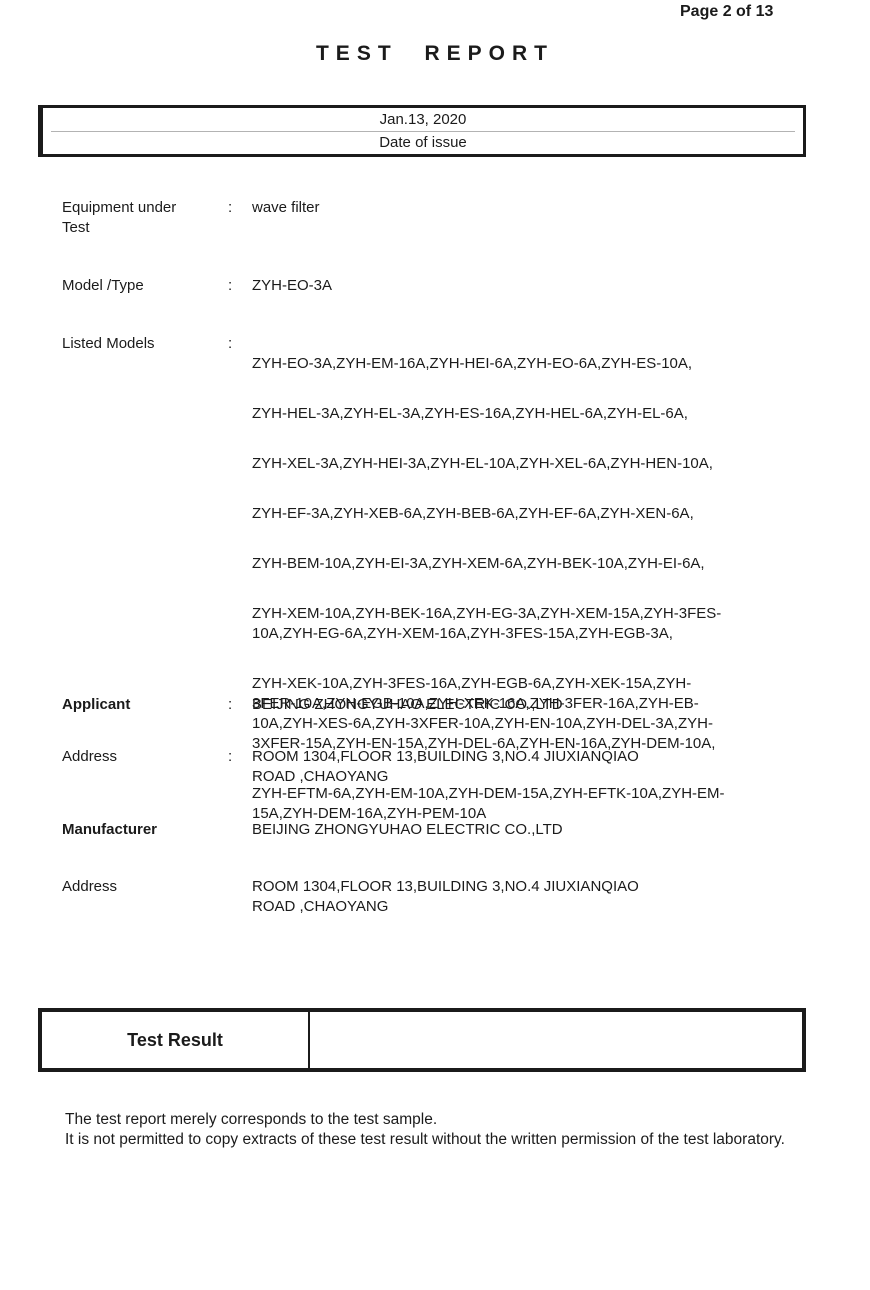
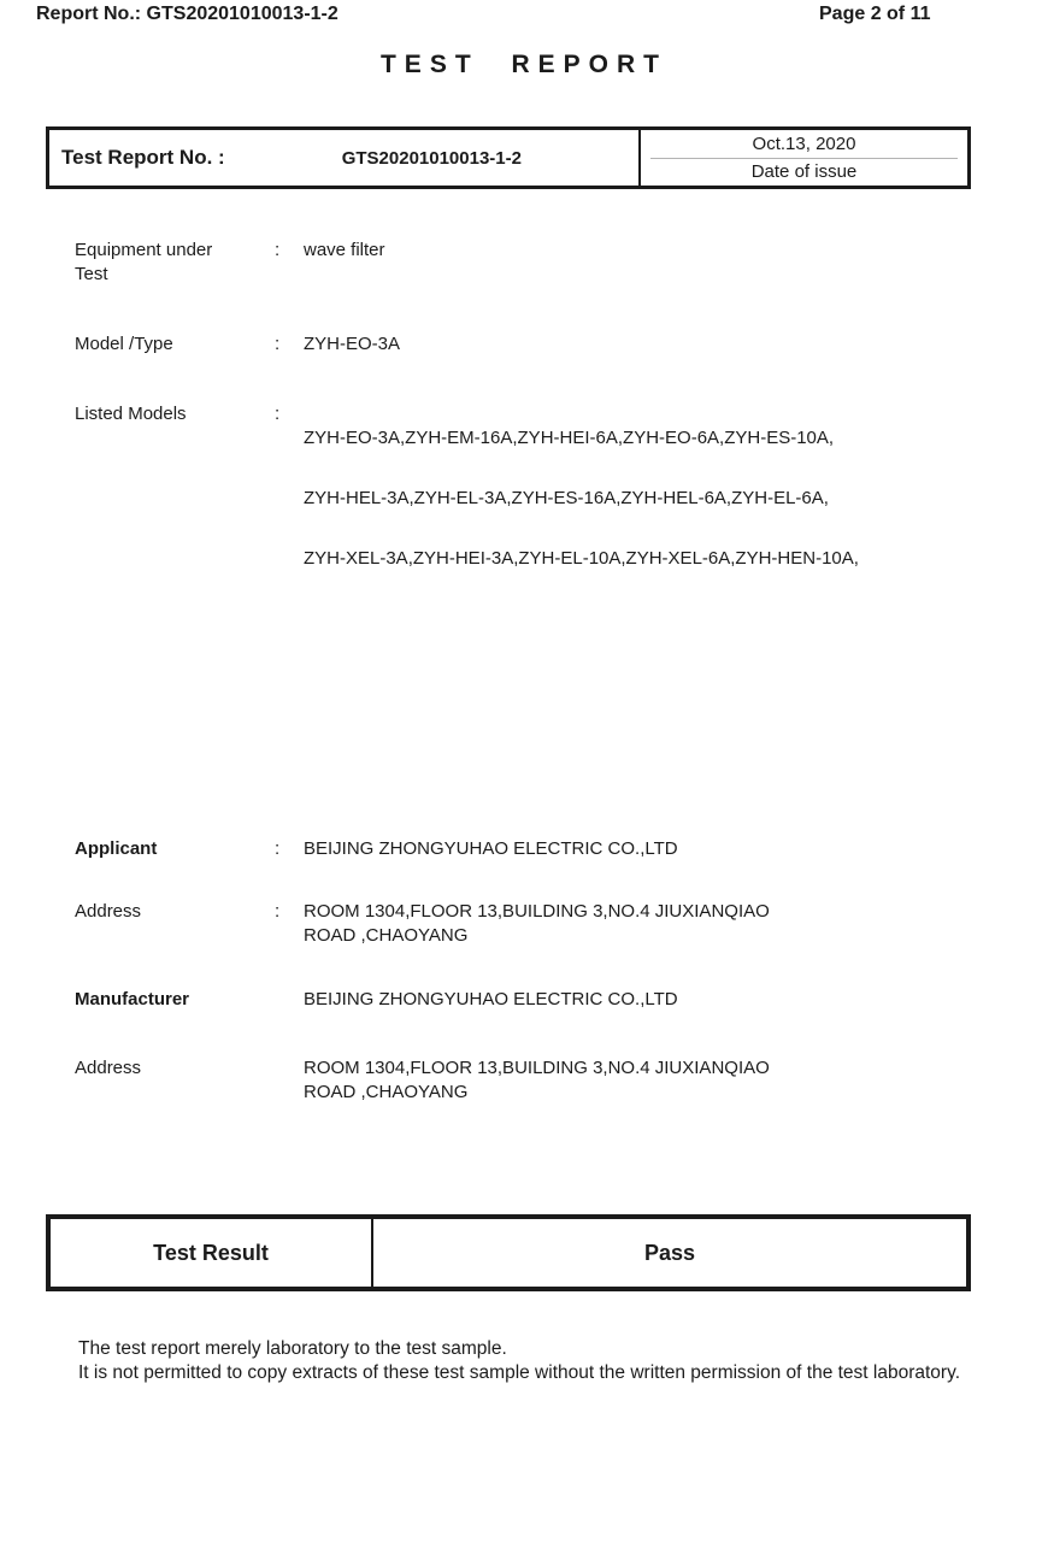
+ Report No.: GTS20201010013-1-2
- Page 2 of 13
+ Page 2 of 11
  TEST REPORT
+ Test Report No. :
+ GTS20201010013-1-2
- Jan.13, 2020
+ Oct.13, 2020
  Date of issue
  Equipment under
  Test
  :
  wave filter
  Model /Type
  :
  ZYH-EO-3A
  Listed Models
  :
  ZYH-EO-3A,ZYH-EM-16A,ZYH-HEI-6A,ZYH-EO-6A,ZYH-ES-10A,
  ZYH-HEL-3A,ZYH-EL-3A,ZYH-ES-16A,ZYH-HEL-6A,ZYH-EL-6A,
  ZYH-XEL-3A,ZYH-HEI-3A,ZYH-EL-10A,ZYH-XEL-6A,ZYH-HEN-10A,
- ZYH-EF-3A,ZYH-XEB-6A,ZYH-BEB-6A,ZYH-EF-6A,ZYH-XEN-6A,
- ZYH-BEM-10A,ZYH-EI-3A,ZYH-XEM-6A,ZYH-BEK-10A,ZYH-EI-6A,
- ZYH-XEM-10A,ZYH-BEK-16A,ZYH-EG-3A,ZYH-XEM-15A,ZYH-3FES-
- 10A,ZYH-EG-6A,ZYH-XEM-16A,ZYH-3FES-15A,ZYH-EGB-3A,
- ZYH-XEK-10A,ZYH-3FES-16A,ZYH-EGB-6A,ZYH-XEK-15A,ZYH-
- 3FER-10A,ZYH-EGB-10A,ZYH-XEK-16A,ZYH-3FER-16A,ZYH-EB-
- 10A,ZYH-XES-6A,ZYH-3XFER-10A,ZYH-EN-10A,ZYH-DEL-3A,ZYH-
- 3XFER-15A,ZYH-EN-15A,ZYH-DEL-6A,ZYH-EN-16A,ZYH-DEM-10A,
- ZYH-EFTM-6A,ZYH-EM-10A,ZYH-DEM-15A,ZYH-EFTK-10A,ZYH-EM-
- 15A,ZYH-DEM-16A,ZYH-PEM-10A
  Applicant
  :
  BEIJING ZHONGYUHAO ELECTRIC CO.,LTD
  Address
  :
  ROOM 1304,FLOOR 13,BUILDING 3,NO.4 JIUXIANQIAO
  ROAD ,CHAOYANG
  Manufacturer
  BEIJING ZHONGYUHAO ELECTRIC CO.,LTD
  Address
  ROOM 1304,FLOOR 13,BUILDING 3,NO.4 JIUXIANQIAO
  ROAD ,CHAOYANG
  Test Result
+ Pass
- The test report merely corresponds to the test sample.
+ The test report merely laboratory to the test sample.
- It is not permitted to copy extracts of these test result without the written permission of the test laboratory.
+ It is not permitted to copy extracts of these test sample without the written permission of the test laboratory.
